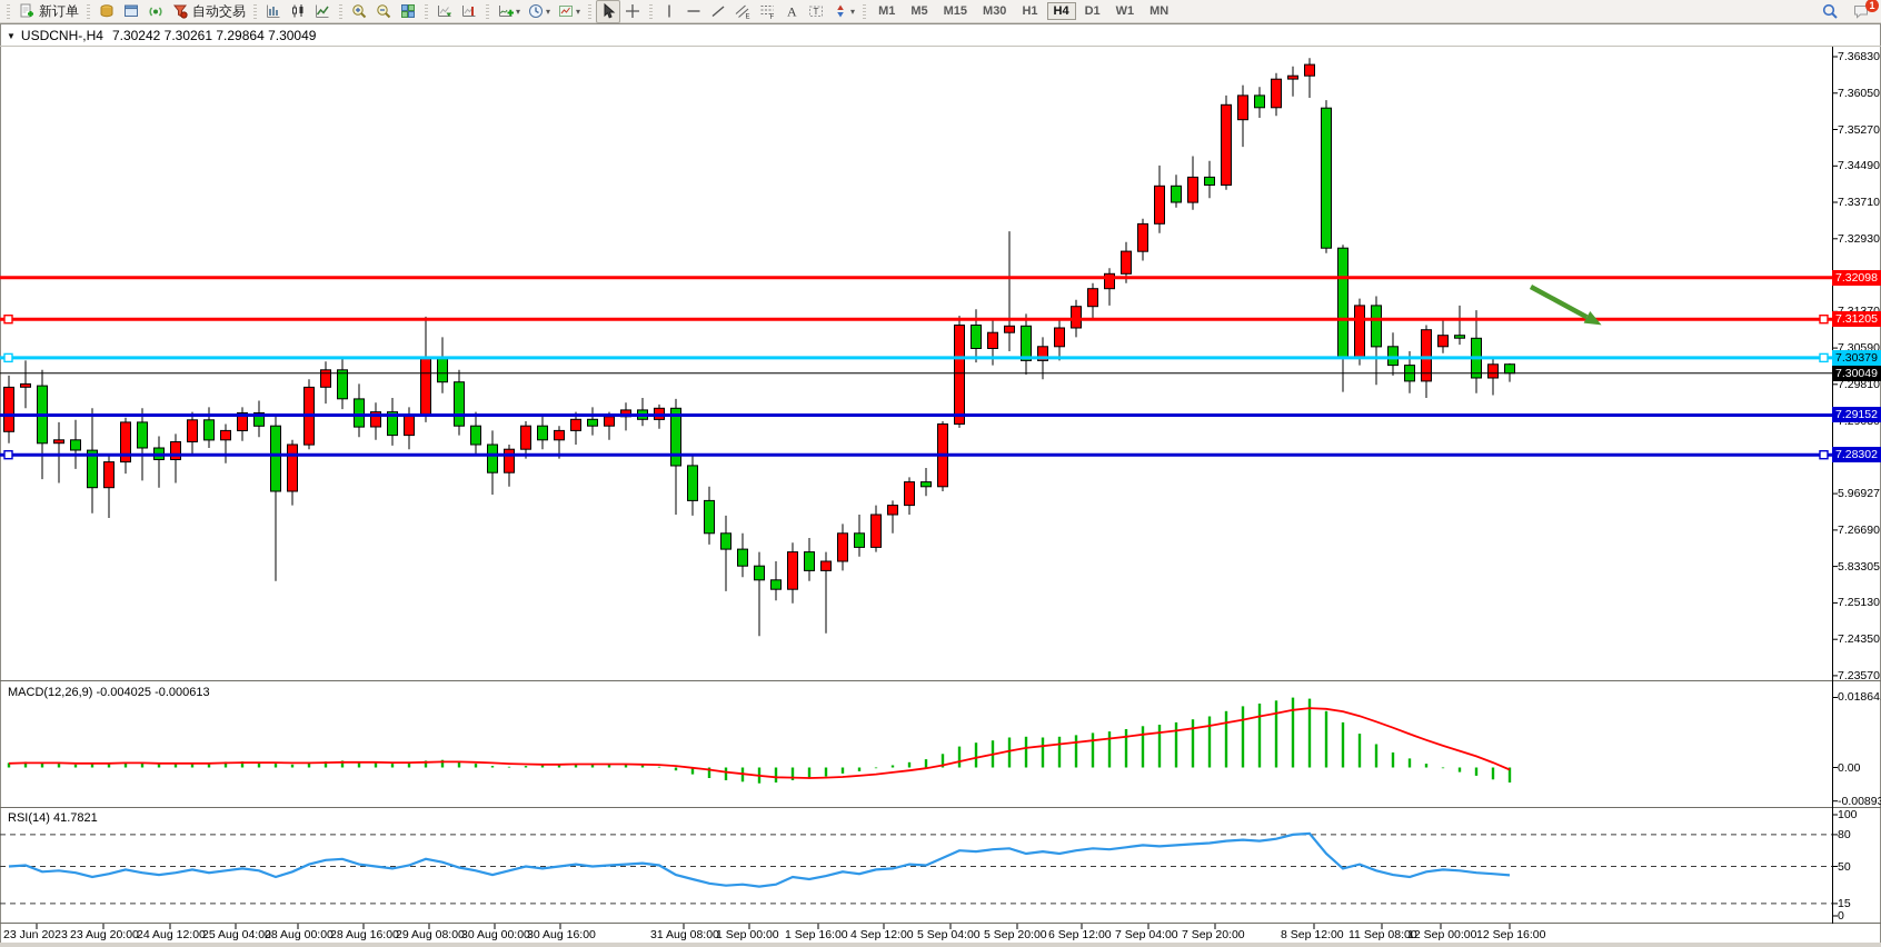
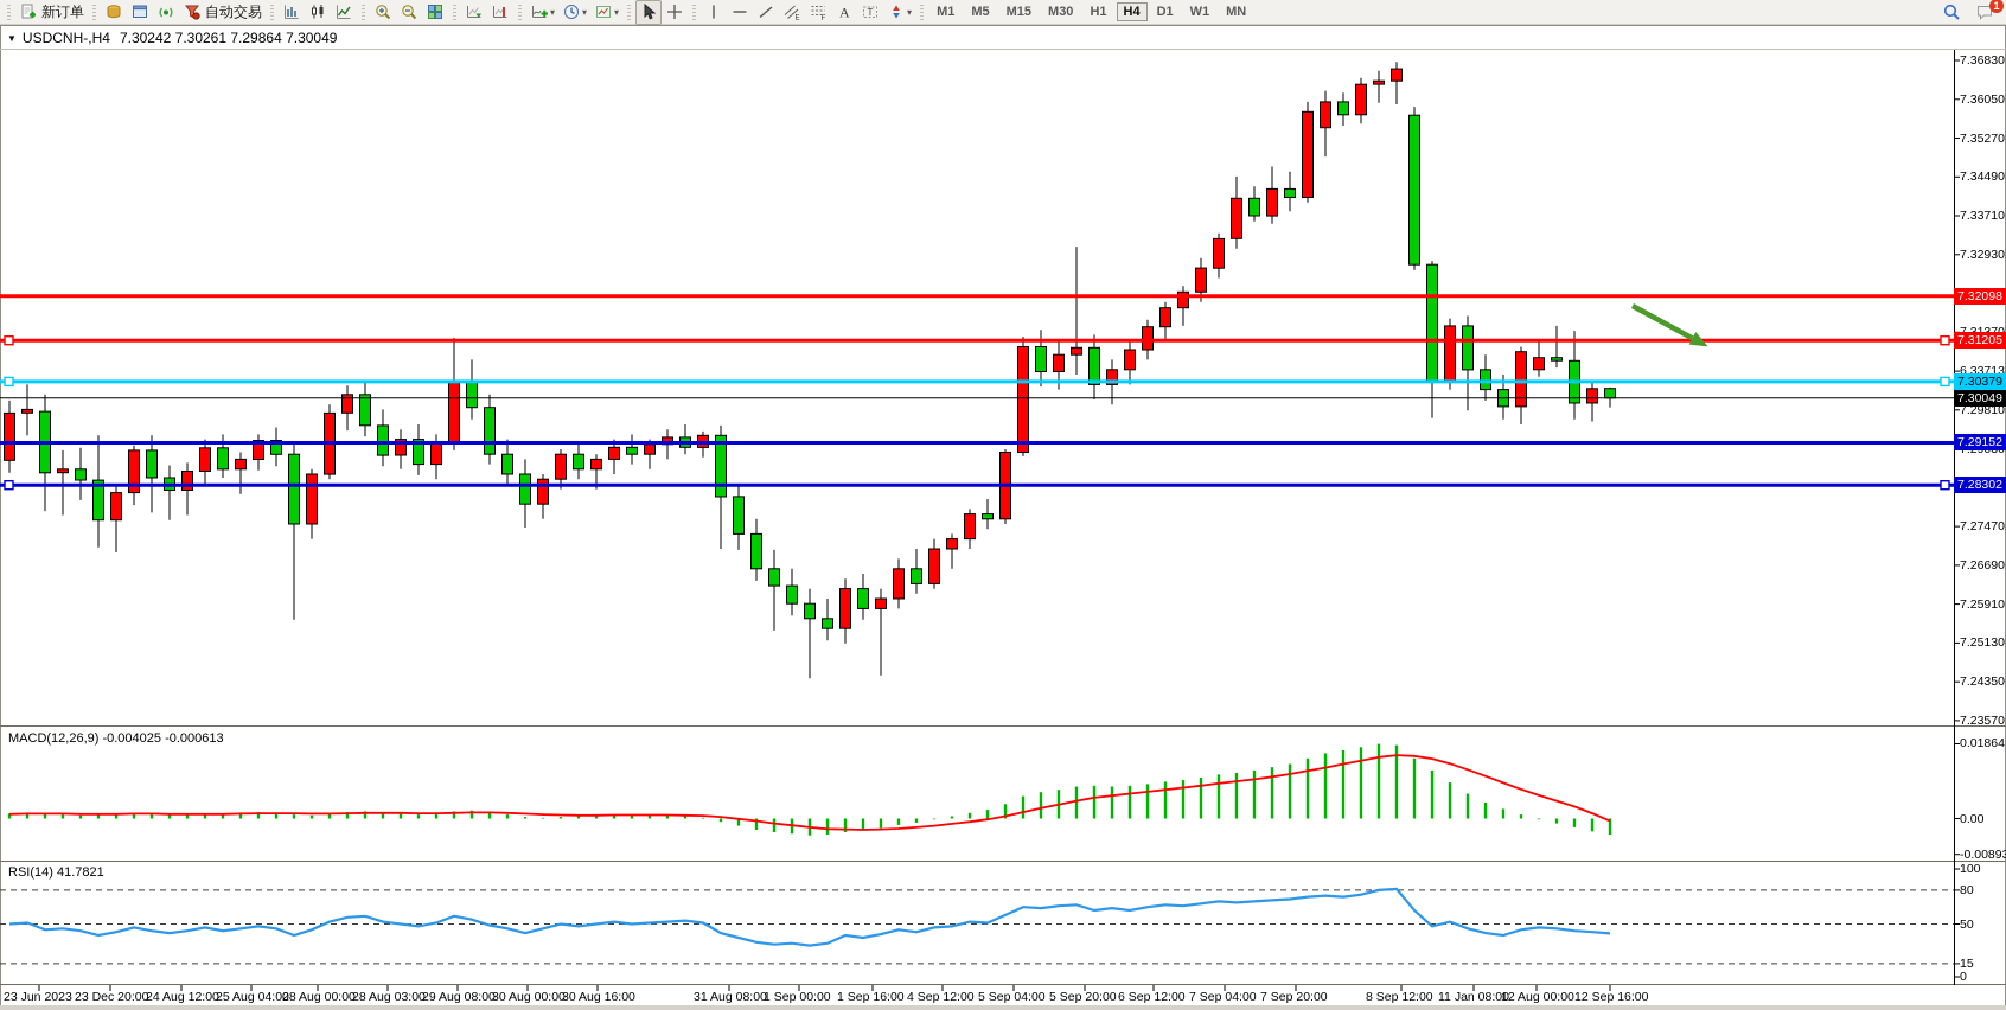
  新订单
  自动交易
  ▾
  ▾
  ▾
  A
  T
  ▾
  M1
  M5
  M15
  M30
  H1
  H4
  D1
  W1
  MN
  1
  ▼
  USDCNH-,H4
  7.30242 7.30261 7.29864 7.30049
  7.36830
  7.36050
  7.35270
  7.34490
  7.33710
  7.32930
- 7.30590
+ 6.33713
  7.29810
- 5.96927
+ 7.27470
  7.26690
- 5.83305
+ 7.25910
  7.25130
  7.24350
  7.23570
  0.01864
  0.00
  -0.0089
  100
  80
  50
  15
  0
  7.32098
  7.31205
  7.30379
  7.30049
  7.29152
  7.28302
  23 Jun 2023
- 23 Aug 20:00
+ 23 Dec 20:00
  24 Aug 12:00
  25 Aug 04:00
  28 Aug 00:00
- 28 Aug 16:00
+ 28 Aug 03:00
  29 Aug 08:00
  30 Aug 00:00
  30 Aug 16:00
  31 Aug 08:00
  1 Sep 00:00
  1 Sep 16:00
  4 Sep 12:00
  5 Sep 04:00
  5 Sep 20:00
  6 Sep 12:00
  7 Sep 04:00
  7 Sep 20:00
  8 Sep 12:00
- 11 Sep 08:00
+ 11 Jan 08:00
- 12 Sep 00:00
+ 12 Aug 00:00
  12 Sep 16:00
  MACD(12,26,9) -0.004025 -0.000613
  RSI(14) 41.7821
